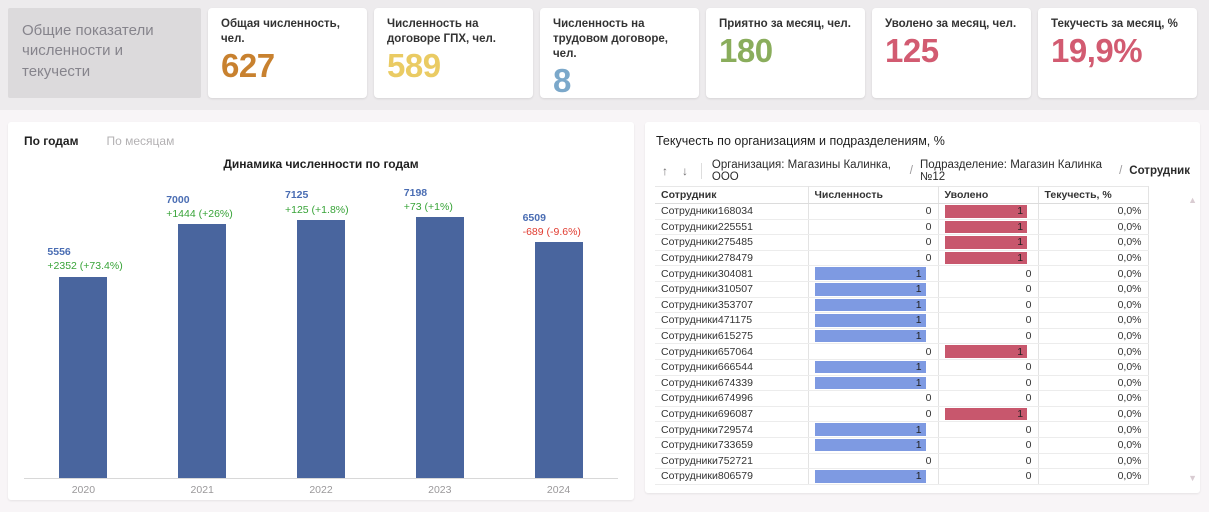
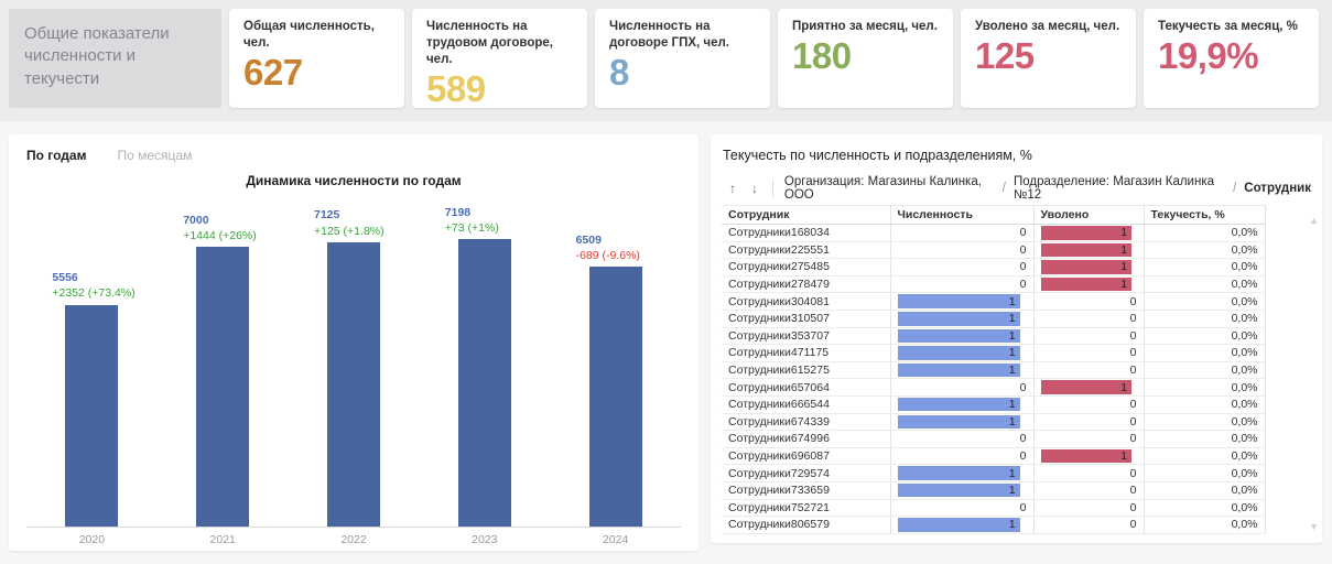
  Общие показатели численности и текучести
  Общая численность, чел.
  627
- Численность на договоре ГПХ, чел.
+ Численность на трудовом договоре, чел.
  589
- Численность на трудовом договоре, чел.
+ Численность на договоре ГПХ, чел.
  8
  Приятно за месяц, чел.
  180
  Уволено за месяц, чел.
  125
  Текучесть за месяц, %
  19,9%
  По годам
  По месяцам
  Динамика численности по годам
  5556
  +2352 (+73.4%)
  7000
  +1444 (+26%)
  7125
  +125 (+1.8%)
  7198
  +73 (+1%)
  6509
  -689 (-9.6%)
  2020
  2021
  2022
  2023
  2024
- Текучесть по организациям и подразделениям, %
+ Текучесть по численность и подразделениям, %
  ↑
  ↓
  Организация: Магазины Калинка, ООО
  /
  Подразделение: Магазин Калинка №12
  /
  Сотрудник
  Сотрудник	Численность	Уволено	Текучесть, %
  Сотрудники168034	0	1	0,0%
  Сотрудники225551	0	1	0,0%
  Сотрудники275485	0	1	0,0%
  Сотрудники278479	0	1	0,0%
  Сотрудники304081	1	0	0,0%
  Сотрудники310507	1	0	0,0%
  Сотрудники353707	1	0	0,0%
  Сотрудники471175	1	0	0,0%
  Сотрудники615275	1	0	0,0%
  Сотрудники657064	0	1	0,0%
  Сотрудники666544	1	0	0,0%
  Сотрудники674339	1	0	0,0%
  Сотрудники674996	0	0	0,0%
  Сотрудники696087	0	1	0,0%
  Сотрудники729574	1	0	0,0%
  Сотрудники733659	1	0	0,0%
  Сотрудники752721	0	0	0,0%
  Сотрудники806579	1	0	0,0%
  ▲
  ▼
